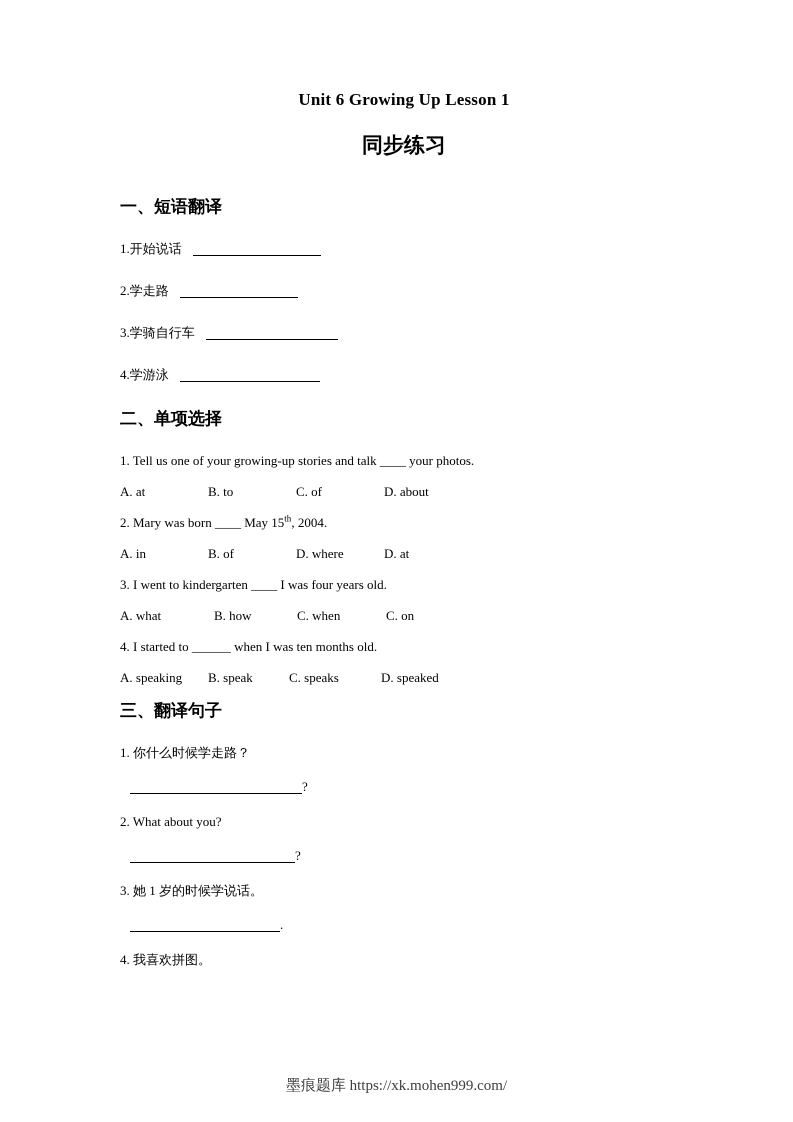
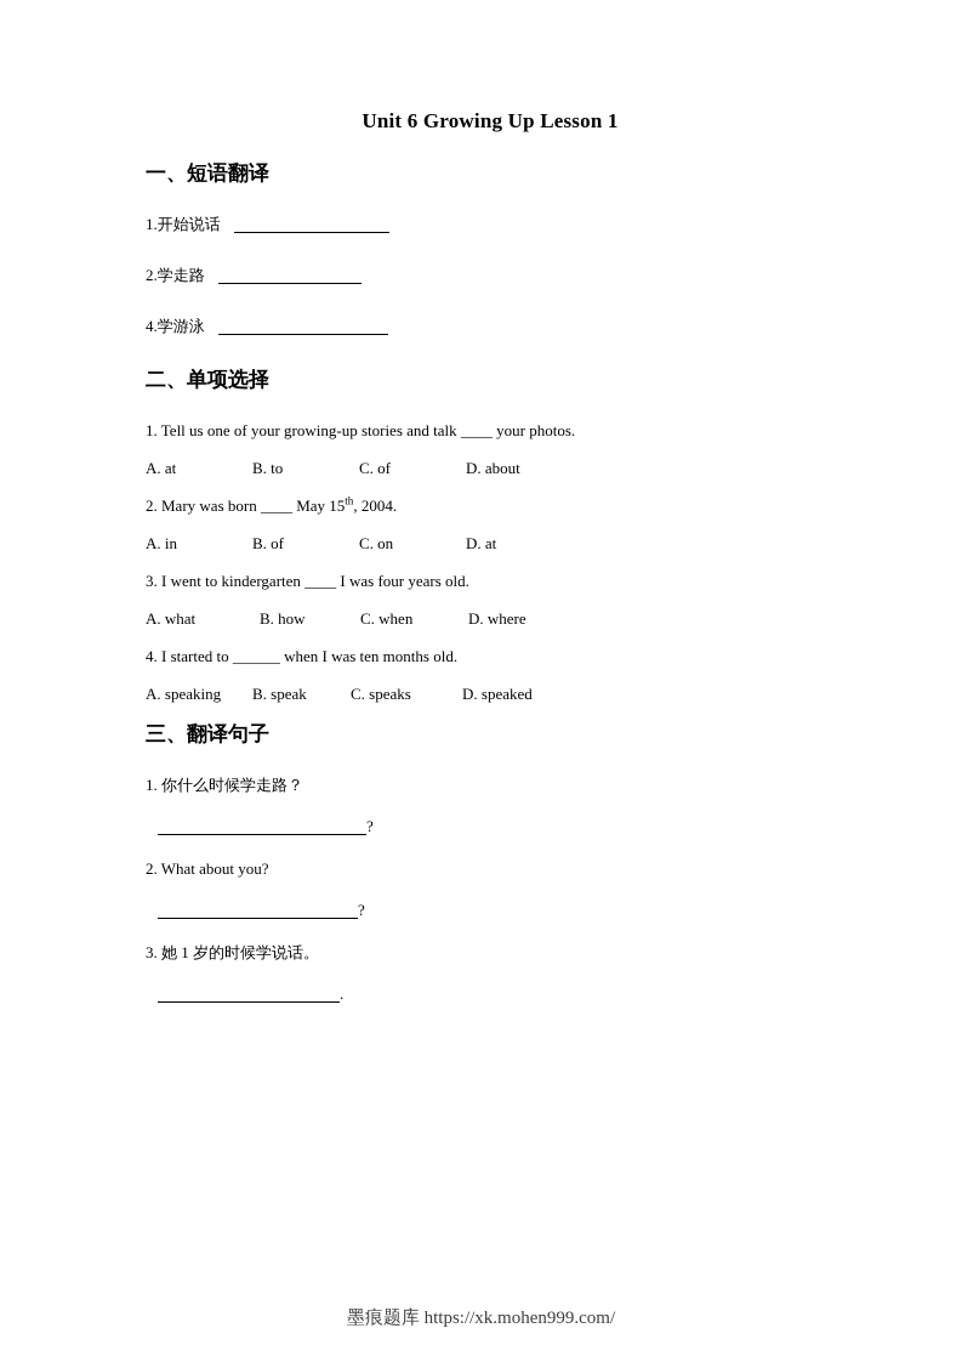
  Unit 6 Growing Up Lesson 1
- 同步练习
  一、短语翻译
  1.开始说话
  2.学走路
- 3.学骑自行车
  4.学游泳
  二、单项选择
  1. Tell us one of your growing-up stories and talk ____ your photos.
  A. at
  B. to
  C. of
  D. about
  2. Mary was born ____ May 15th, 2004.
  A. in
  B. of
- D. where
+ C. on
  D. at
  3. I went to kindergarten ____ I was four years old.
  A. what
  B. how
  C. when
- C. on
+ D. where
  4. I started to ______ when I was ten months old.
  A. speaking
  B. speak
  C. speaks
  D. speaked
  三、翻译句子
  1. 你什么时候学走路？
  ?
  2. What about you?
  ?
  3. 她 1 岁的时候学说话。
  .
- 4. 我喜欢拼图。
  墨痕题库 https://xk.mohen999.com/
